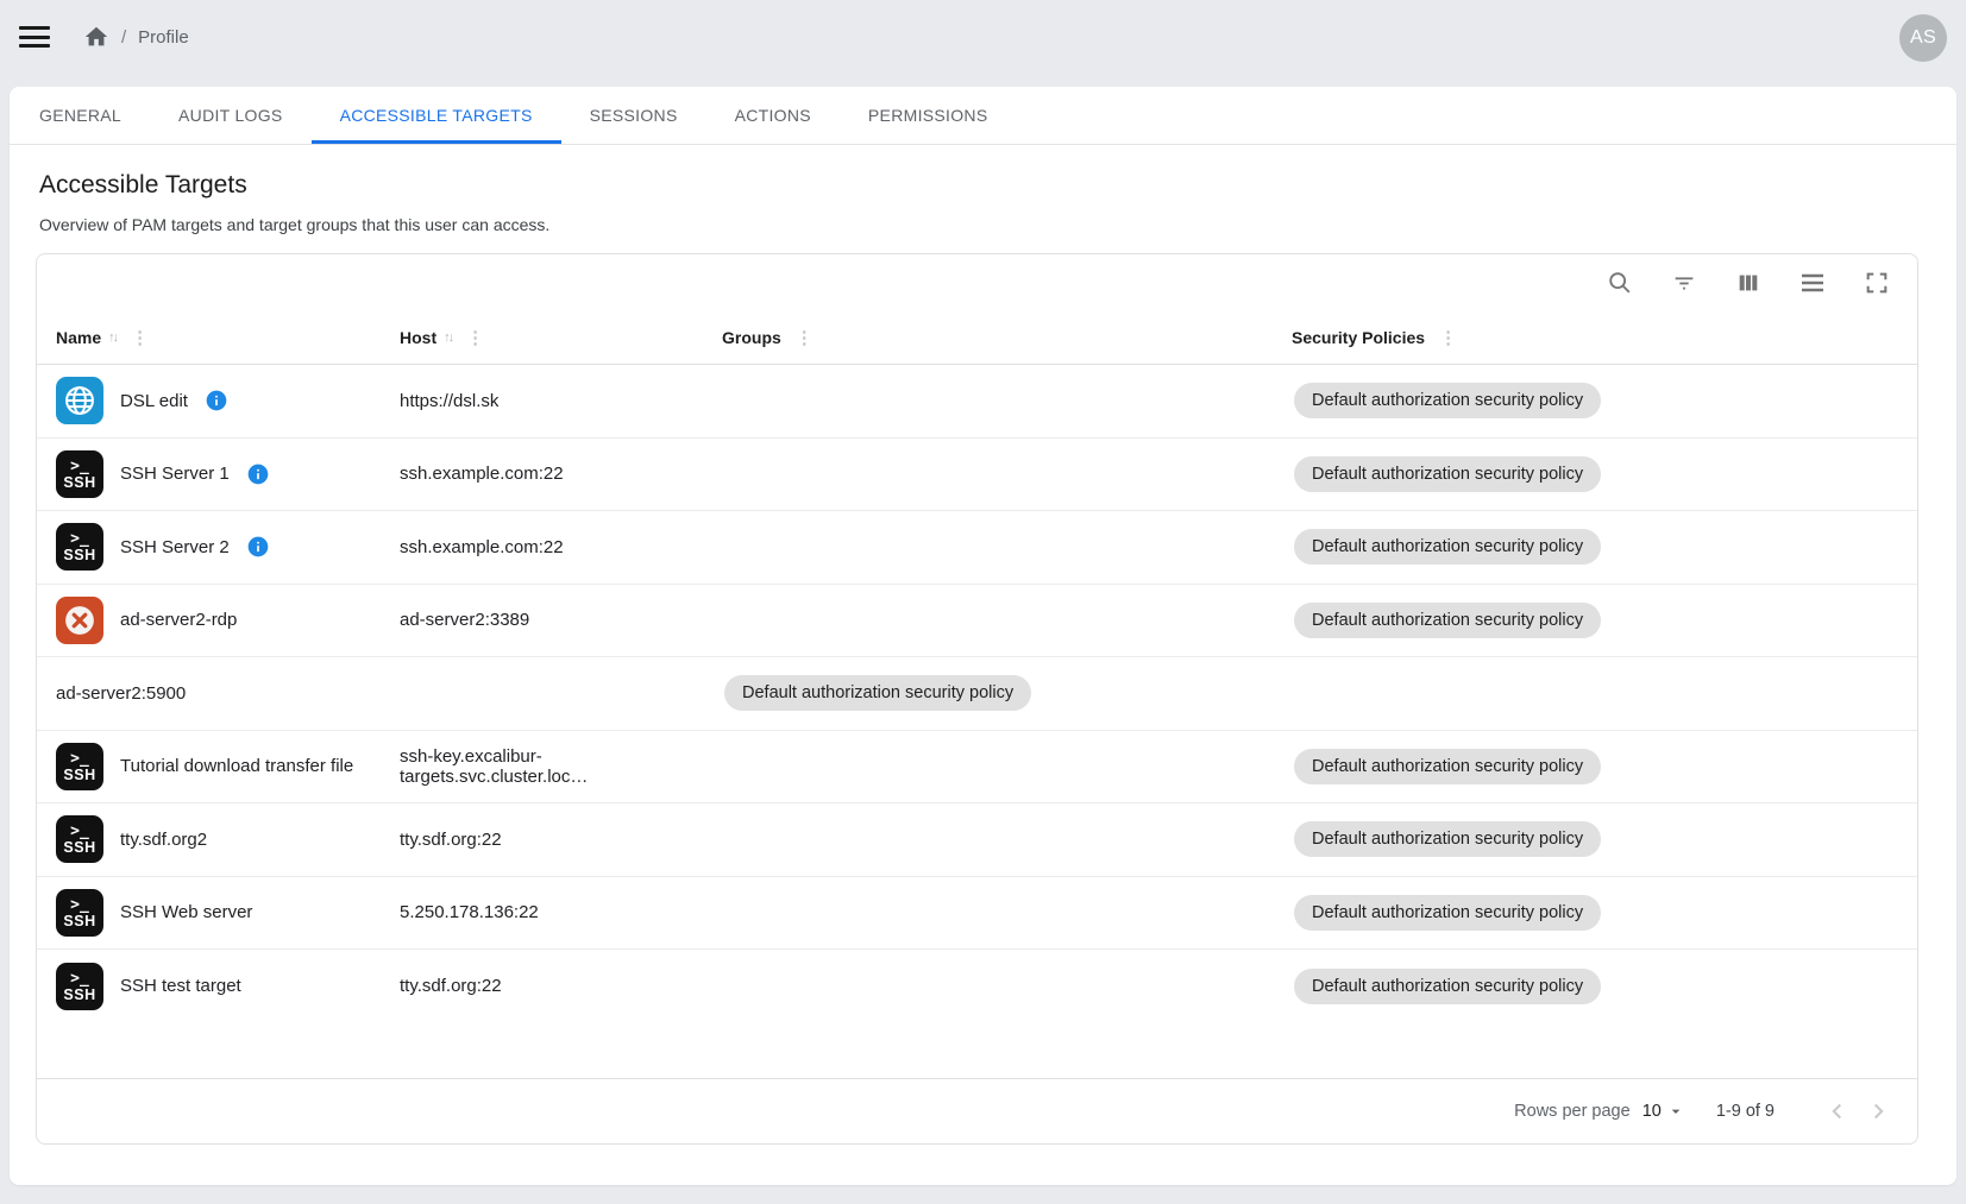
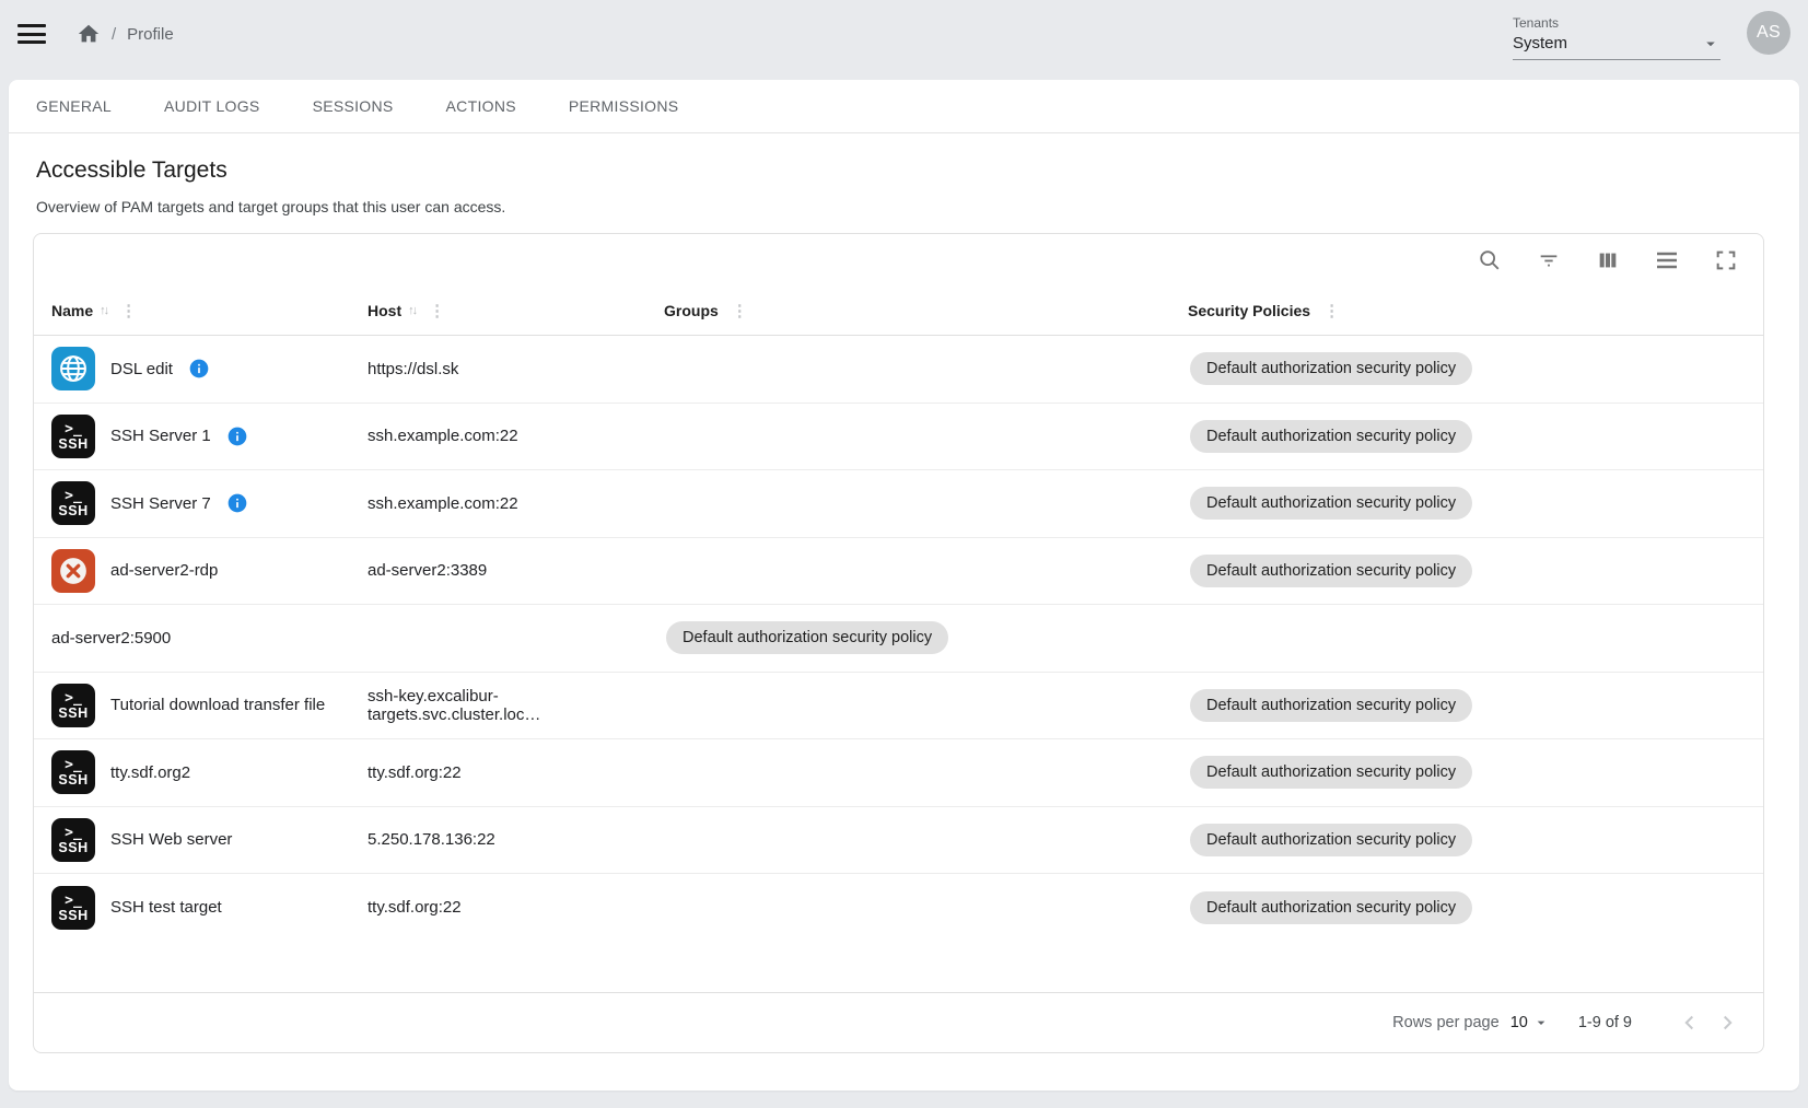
  /
  Profile
+ Tenants
+ System
  AS
  GENERAL
  AUDIT LOGS
- ACCESSIBLE TARGETS
  SESSIONS
  ACTIONS
  PERMISSIONS
  Accessible Targets
  Overview of PAM targets and target groups that this user can access.
  Name
  ↑↓
  ⋮
  Host
  ↑↓
  ⋮
  Groups
  ⋮
  Security Policies
  ⋮
  DSL edit
  https://dsl.sk
  Default authorization security policy
  >_
  SSH
  SSH Server 1
  ssh.example.com:22
  Default authorization security policy
  >_
  SSH
- SSH Server 2
+ SSH Server 7
  ssh.example.com:22
  Default authorization security policy
  ad-server2-rdp
  ad-server2:3389
  Default authorization security policy
  ad-server2:5900
  Default authorization security policy
  >_
  SSH
  Tutorial download transfer file
  ssh-key.excalibur-targets.svc.cluster.loc…
  Default authorization security policy
  >_
  SSH
  tty.sdf.org2
  tty.sdf.org:22
  Default authorization security policy
  >_
  SSH
  SSH Web server
  5.250.178.136:22
  Default authorization security policy
  >_
  SSH
  SSH test target
  tty.sdf.org:22
  Default authorization security policy
  Rows per page
  10
  1-9 of 9
